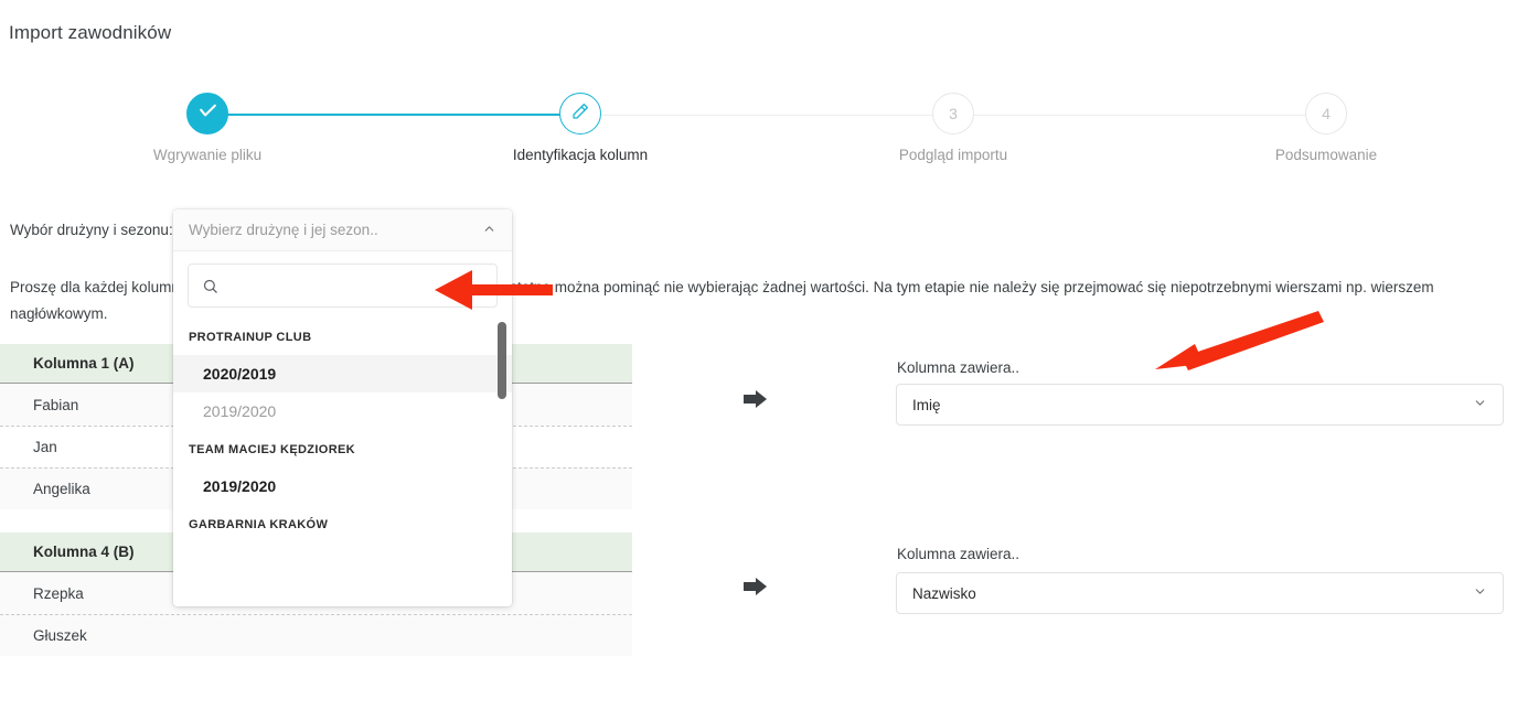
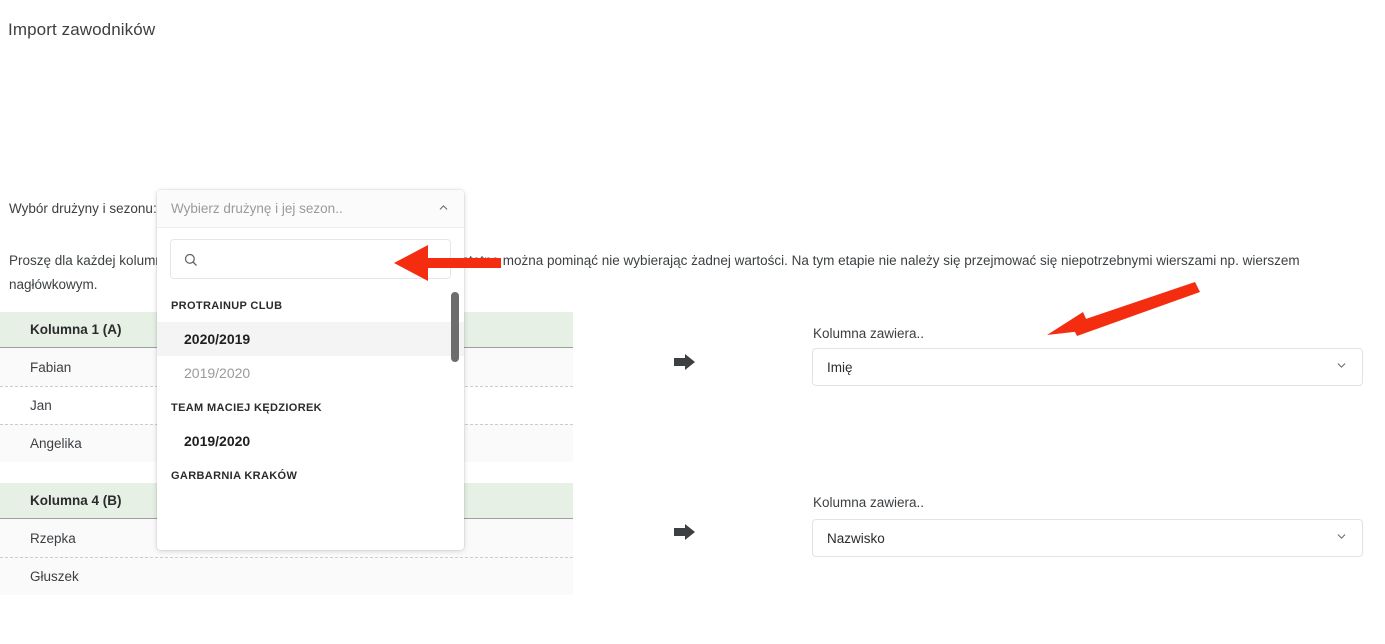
  Import zawodników
- Wgrywanie pliku
- Identyfikacja kolumn
- 3
- Podgląd importu
- 4
- Podsumowanie
  Wybór drużyny i sezonu:
  Proszę dla każdej kolum można pominąć nie wybierając żadnej wartości. Na tym etapie nie należy się przejmować się niepotrzebnymi wierszami np. wierszem nagłówkowym.
  Kolumna 1 (A)
  Fabian
  Jan
  Angelika
  Kolumna 4 (B)
  Rzepka
  Głuszek
  Kolumna zawiera..
  Imię
  Kolumna zawiera..
  Nazwisko
  Wybierz drużynę i jej sezon..
  PROTRAINUP CLUB
  2020/2019
  2019/2020
  TEAM MACIEJ KĘDZIOREK
  2019/2020
  GARBARNIA KRAKÓW
